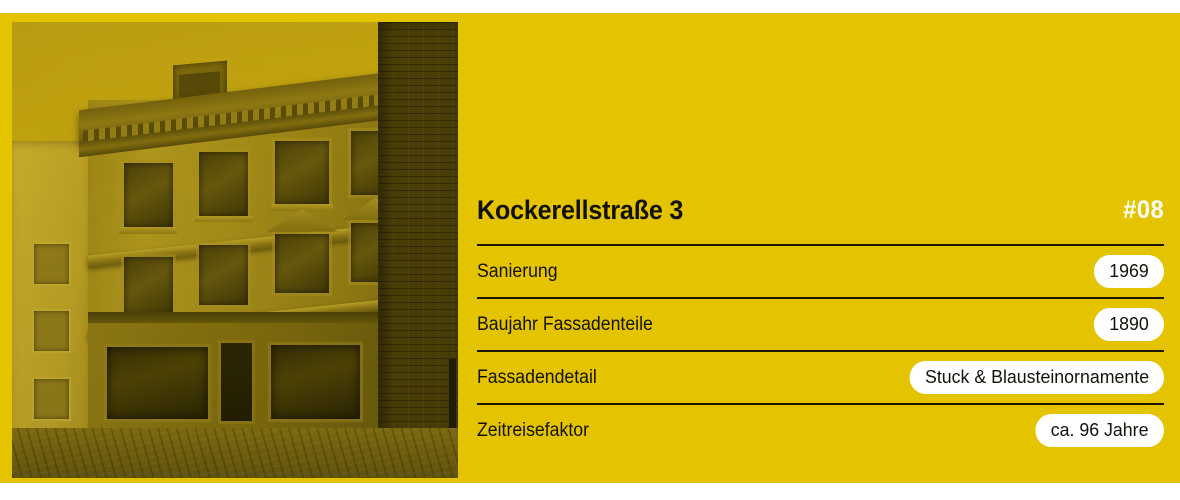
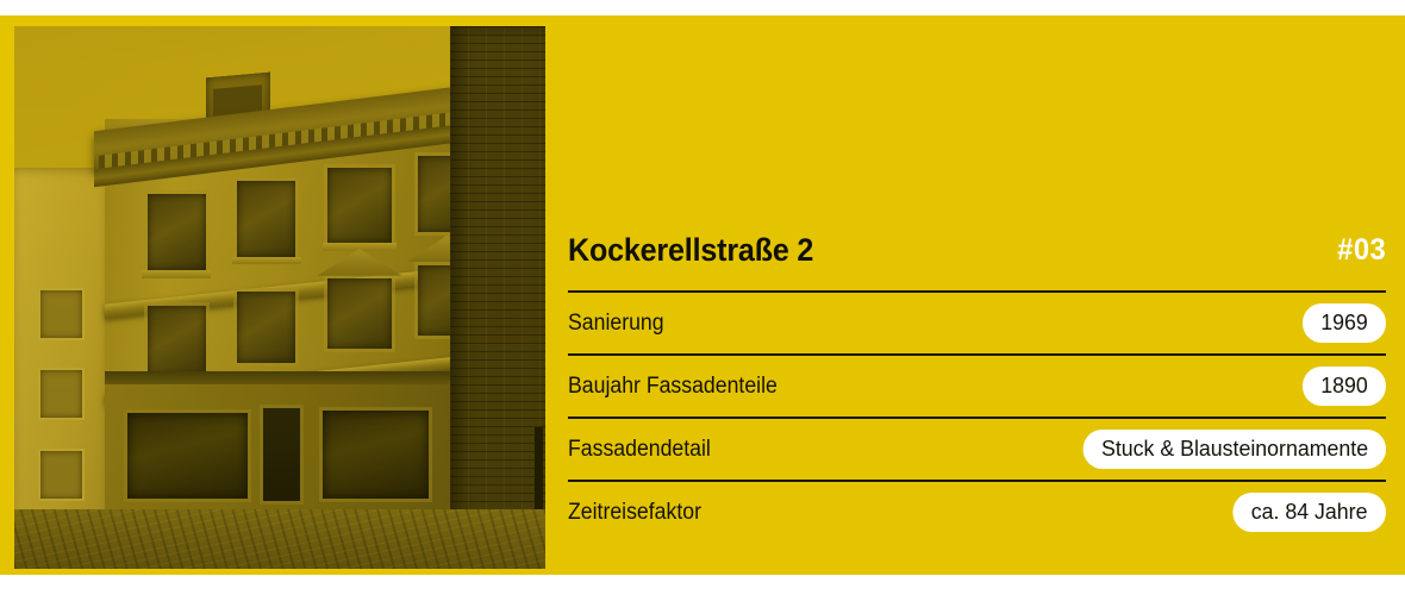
- Kockerellstraße 3
+ Kockerellstraße 2
- #08
+ #03
  Sanierung
  1969
  Baujahr Fassadenteile
  1890
  Fassadendetail
  Stuck & Blausteinornamente
  Zeitreisefaktor
- ca. 96 Jahre
+ ca. 84 Jahre
